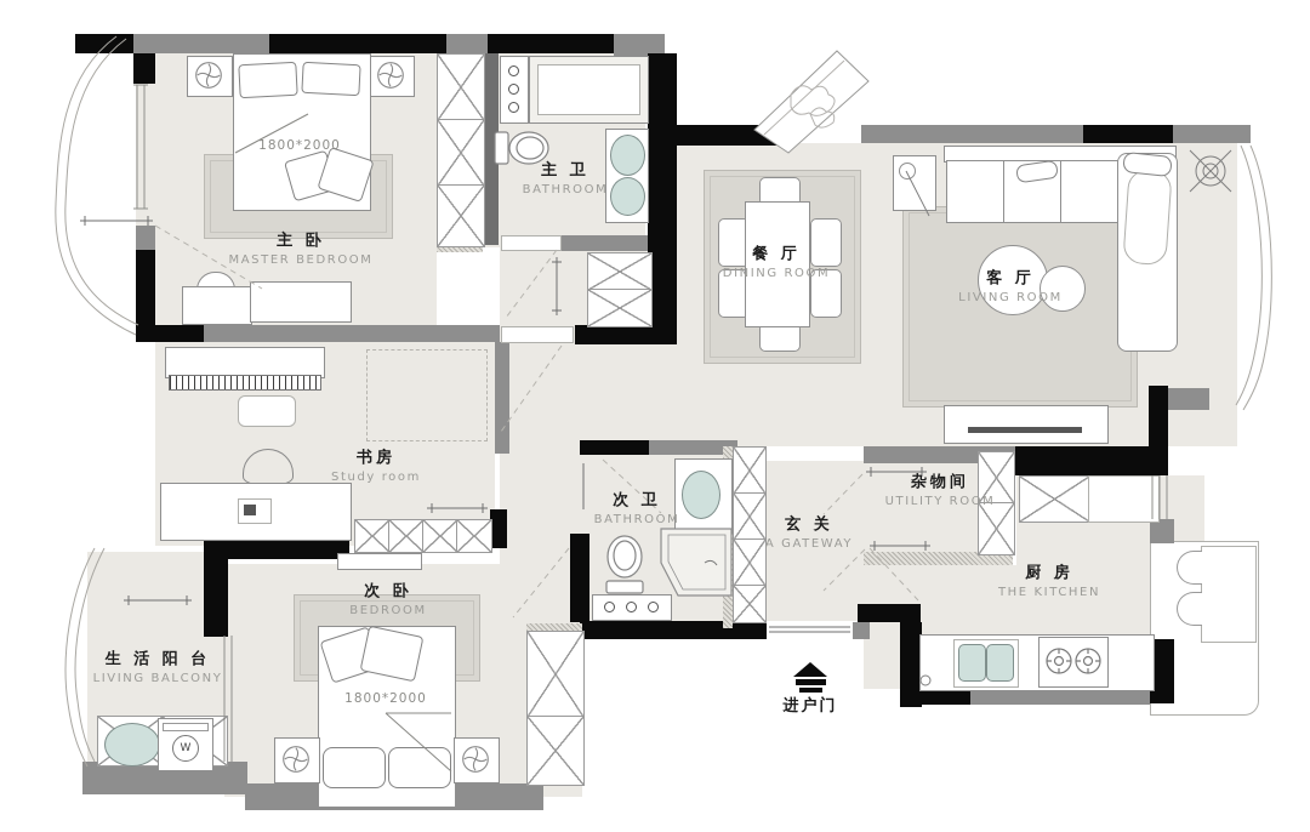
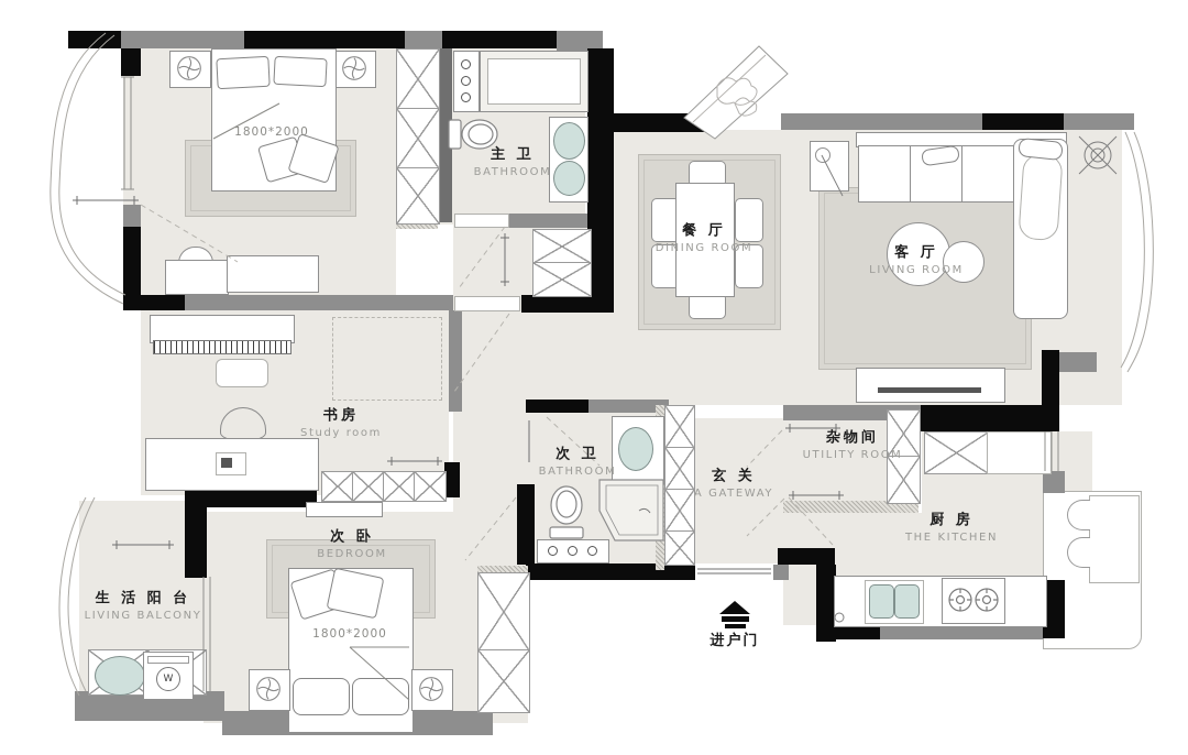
  W
- 主 卧
- MASTER BEDROOM
  主 卫
  BATHROOM
  餐 厅
  DINING ROOM
  客 厅
  LIVING ROOM
  书房
  Study room
  次 卫
  BATHROOM
  玄 关
  A GATEWAY
  杂物间
  UTILITY ROOM
  厨 房
  THE KITCHEN
  次 卧
  BEDROOM
  生 活 阳 台
  LIVING BALCONY
  进户门
  1800*2000
  1800*2000
